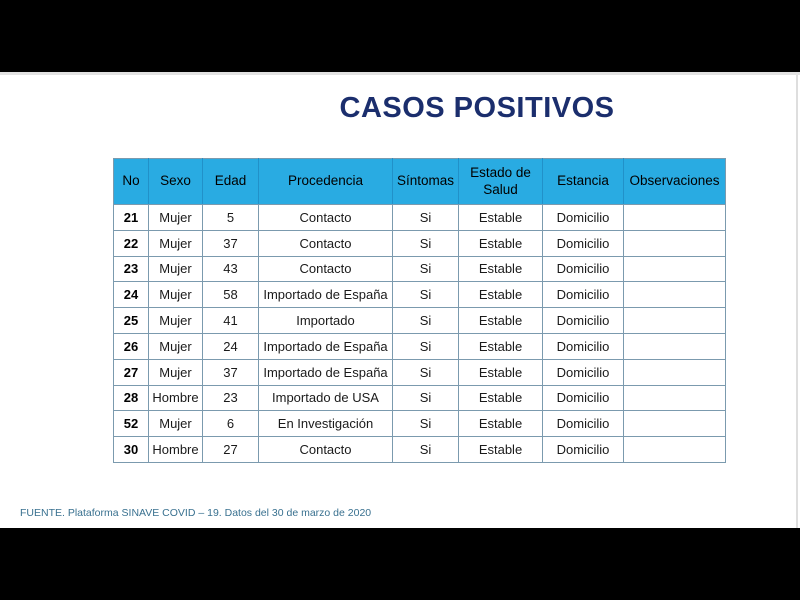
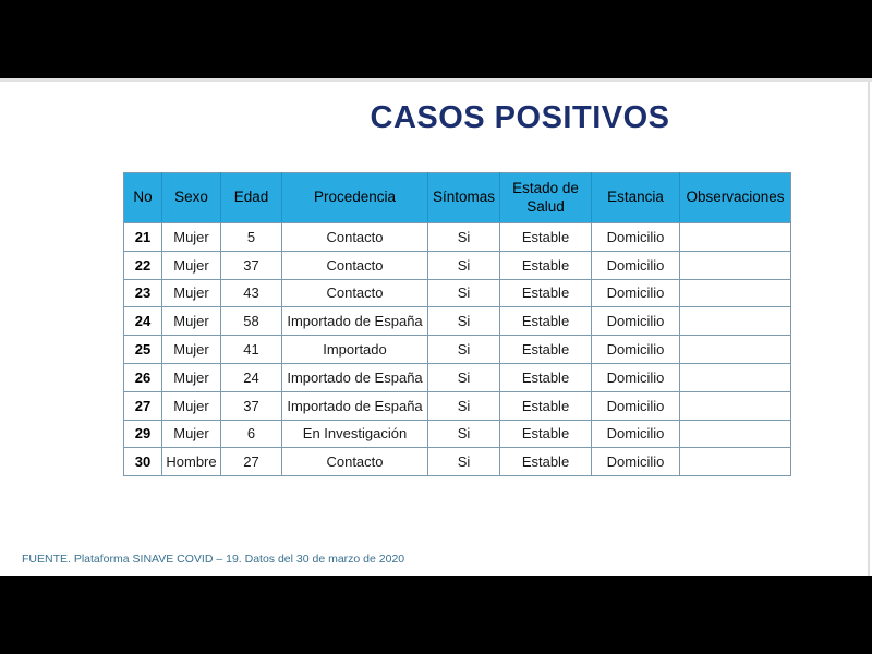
  CASOS POSITIVOS
  No	Sexo	Edad	Procedencia	Síntomas	Estado de Salud	Estancia	Observaciones
  21	Mujer	5	Contacto	Si	Estable	Domicilio
  22	Mujer	37	Contacto	Si	Estable	Domicilio
  23	Mujer	43	Contacto	Si	Estable	Domicilio
  24	Mujer	58	Importado de España	Si	Estable	Domicilio
  25	Mujer	41	Importado	Si	Estable	Domicilio
  26	Mujer	24	Importado de España	Si	Estable	Domicilio
  27	Mujer	37	Importado de España	Si	Estable	Domicilio
- 28	Hombre	23	Importado de USA	Si	Estable	Domicilio
- 52	Mujer	6	En Investigación	Si	Estable	Domicilio
+ 29	Mujer	6	En Investigación	Si	Estable	Domicilio
  30	Hombre	27	Contacto	Si	Estable	Domicilio
  FUENTE. Plataforma SINAVE COVID – 19. Datos del 30 de marzo de 2020
